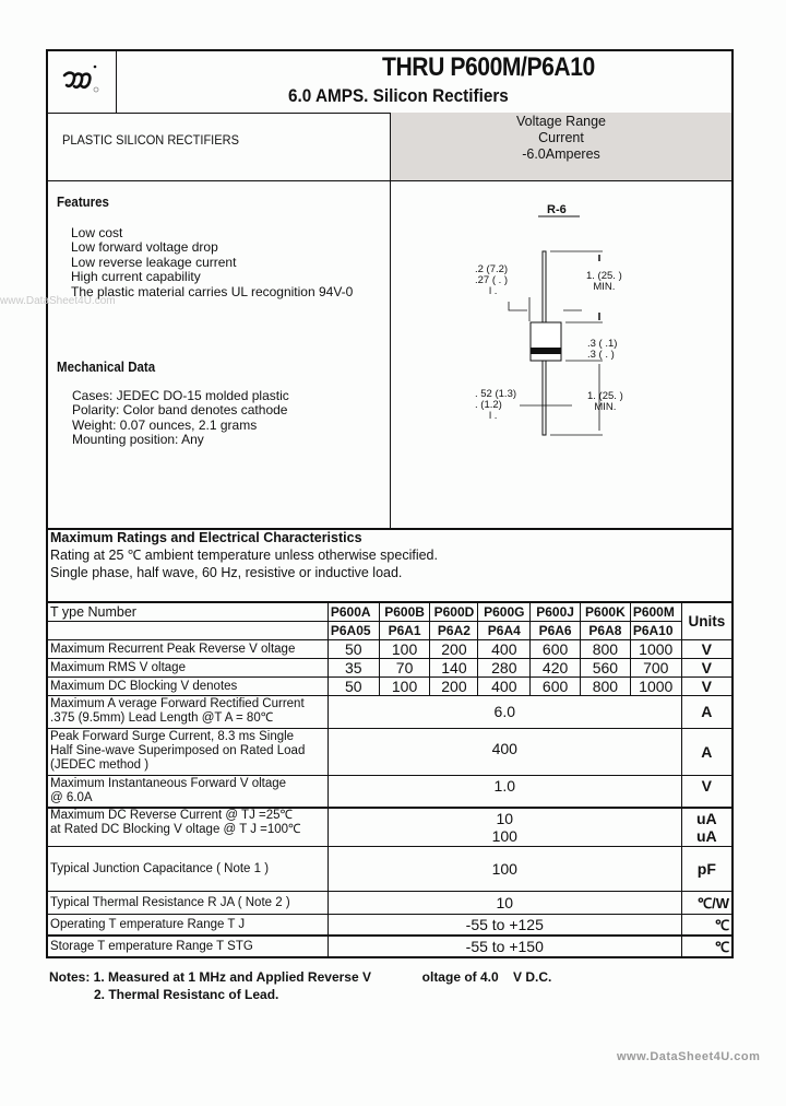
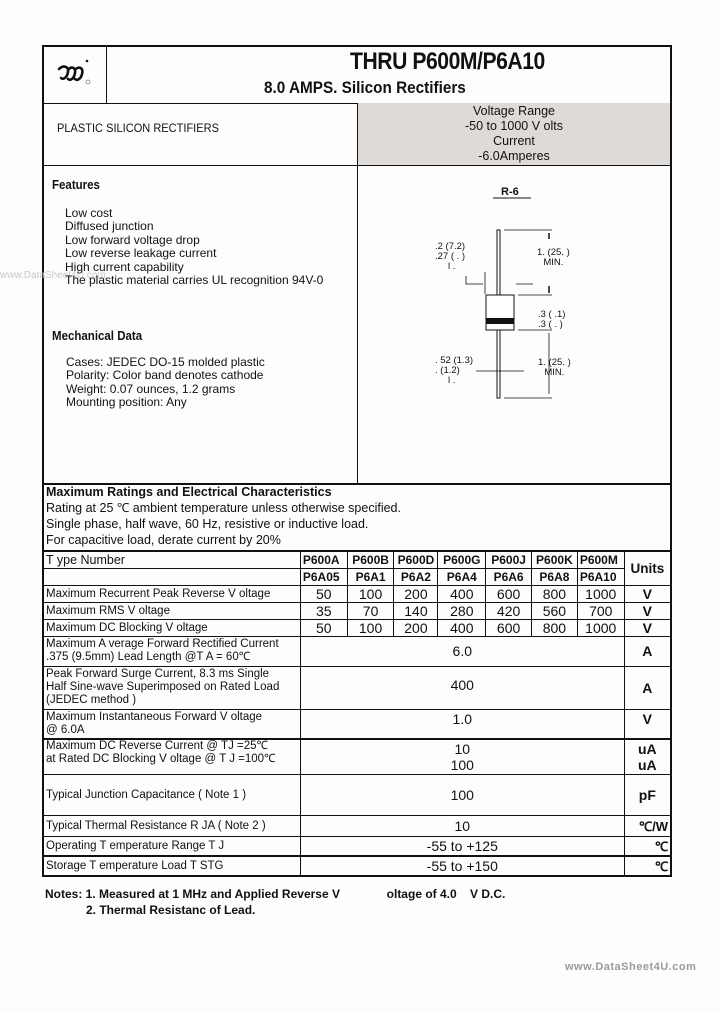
  THRU P600M/P6A10
- 6.0 AMPS. Silicon Rectifiers
+ 8.0 AMPS. Silicon Rectifiers
  PLASTIC SILICON RECTIFIERS
  Voltage Range
+ -50 to 1000 V olts
  Current
  -6.0Amperes
  www.DataSheet4U.com
  Features
  Low cost
+ Diffused junction
  Low forward voltage drop
  Low reverse leakage current
  High current capability
  The plastic material carries UL recognition 94V-0
  Mechanical Data
  Cases: JEDEC DO-15 molded plastic
  Polarity: Color band denotes cathode
- Weight: 0.07 ounces, 2.1 grams
+ Weight: 0.07 ounces, 1.2 grams
  Mounting position: Any
  R-6
  .2 (7.2)
  .27 ( . )
  l .
  1. (25. )
  MIN.
  .3 ( .1)
  .3 ( . )
  . 52 (1.3)
  . (1.2)
  l .
  1. (25. )
  MIN.
  Maximum Ratings and Electrical Characteristics
  Rating at 25 ℃ ambient temperature unless otherwise specified.
  Single phase, half wave, 60 Hz, resistive or inductive load.
+ For capacitive load, derate current by 20%
  T ype Number	P600A	P600B	P600D	P600G	P600J	P600K	P600M	Units
  	P6A05	P6A1	P6A2	P6A4	P6A6	P6A8	P6A10
  Maximum Recurrent Peak Reverse V oltage	50	100	200	400	600	800	1000	V
  Maximum RMS V oltage	35	70	140	280	420	560	700	V
- Maximum DC Blocking V denotes	50	100	200	400	600	800	1000	V
+ Maximum DC Blocking V oltage	50	100	200	400	600	800	1000	V
- Maximum A verage Forward Rectified Current .375 (9.5mm) Lead Length @T A = 80℃	6.0	A
+ Maximum A verage Forward Rectified Current .375 (9.5mm) Lead Length @T A = 60℃	6.0	A
  Peak Forward Surge Current, 8.3 ms Single Half Sine-wave Superimposed on Rated Load (JEDEC method )	400	A
  Maximum Instantaneous Forward V oltage @ 6.0A	1.0	V
  Maximum DC Reverse Current @ TJ =25℃ at Rated DC Blocking V oltage @ T J =100℃	10 100	uA uA
  Typical Junction Capacitance ( Note 1 )	100	pF
  Typical Thermal Resistance R JA ( Note 2 )	10	℃/W
  Operating T emperature Range T J	-55 to +125	℃
- Storage T emperature Range T STG	-55 to +150	℃
+ Storage T emperature Load T STG	-55 to +150	℃
  Notes: 1. Measured at 1 MHz and Applied Reverse V oltage of 4.0 V D.C.
  2. Thermal Resistanc of Lead.
  www.DataSheet4U.com
